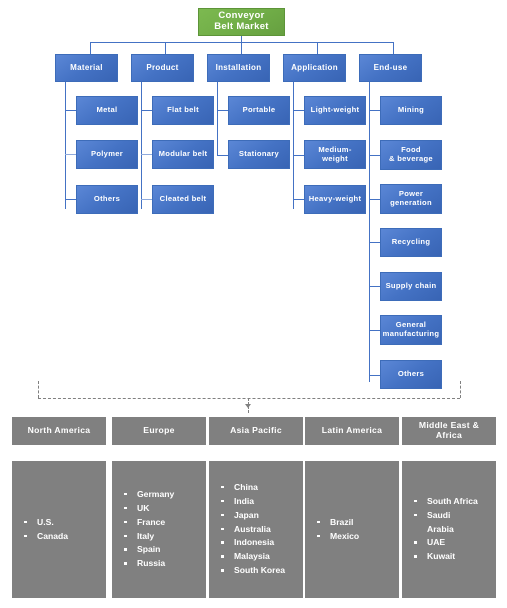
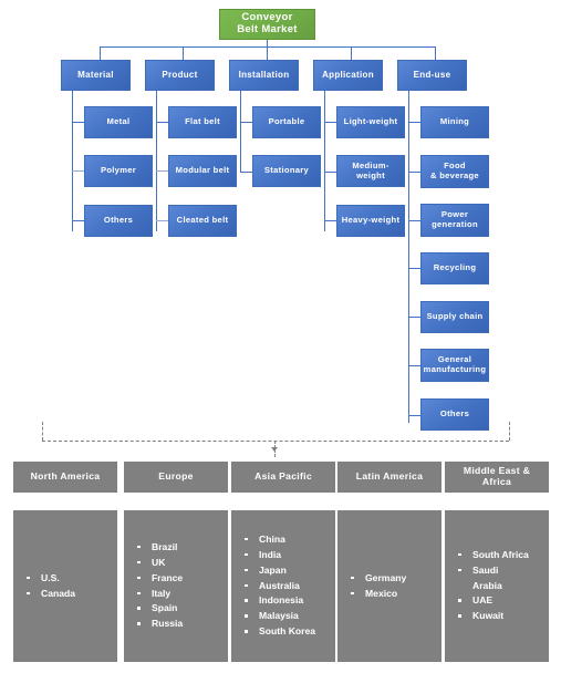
  Conveyor
  Belt Market
  Material
  Product
  Installation
  Application
  End-use
  Metal
  Polymer
  Others
  Flat belt
  Modular belt
  Cleated belt
  Portable
  Stationary
  Light-weight
  Medium-
  weight
  Heavy-weight
  Mining
  Food
  & beverage
  Power
  generation
  Recycling
  Supply chain
  General
  manufacturing
  Others
  North America
  Europe
  Asia Pacific
  Latin America
  Middle East &
  Africa
  U.S.
  Canada
- Germany
+ Brazil
  UK
  France
  Italy
  Spain
  Russia
  China
  India
  Japan
  Australia
  Indonesia
  Malaysia
  South Korea
- Brazil
+ Germany
  Mexico
  South Africa
  Saudi
  Arabia
  UAE
  Kuwait
